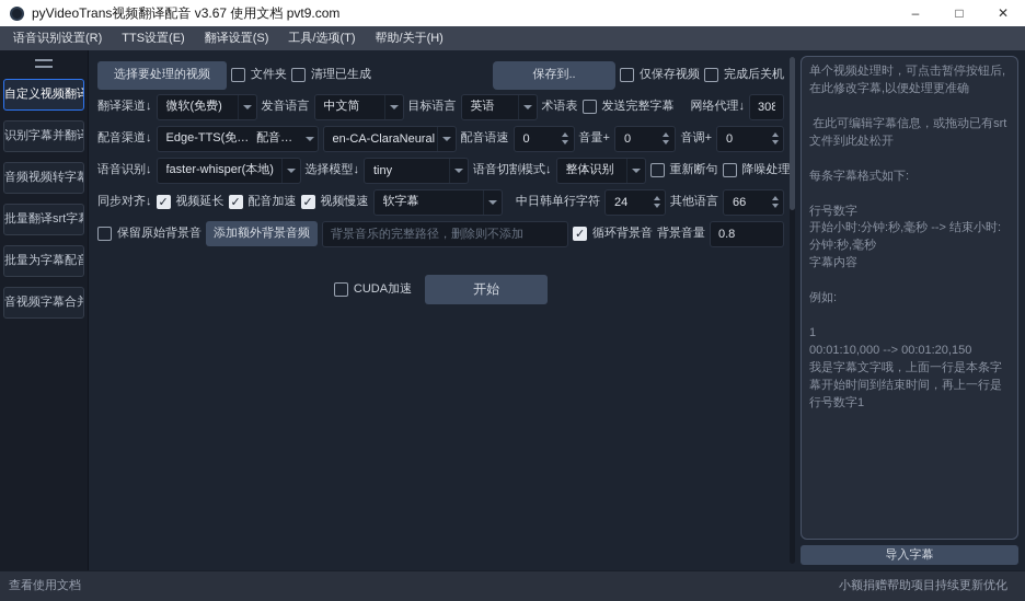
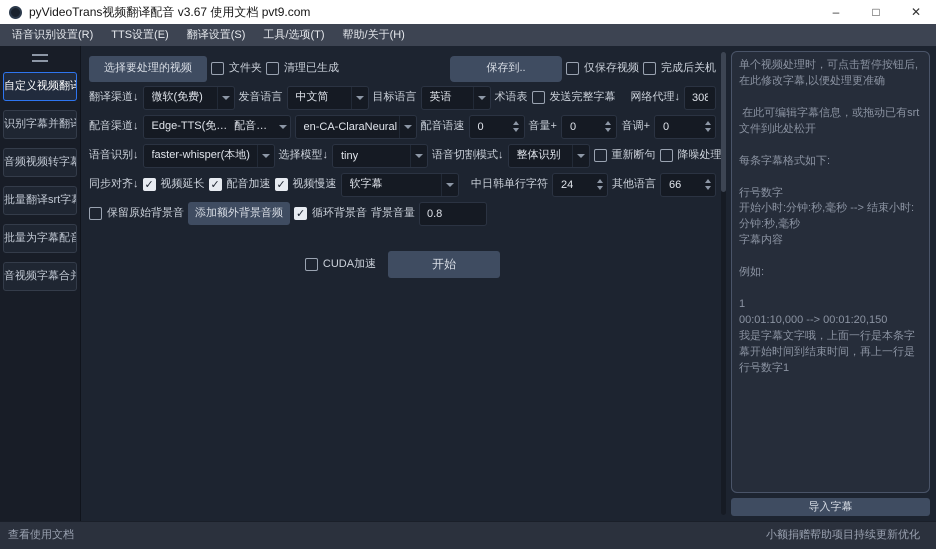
  pyVideoTrans视频翻译配音 v3.67 使用文档 pvt9.com
  –
  □
  ✕
  语音识别设置(R)
  TTS设置(E)
  翻译设置(S)
  工具/选项(T)
  帮助/关于(H)
  自定义视频翻译
  识别字幕并翻译
  音频视频转字幕
  批量翻译srt字幕
  批量为字幕配音
  音视频字幕合并
  选择要处理的视频
  文件夹
  清理已生成
  保存到..
  仅保存视频
  完成后关机
  翻译渠道↓
  微软(免费)
  发音语言
  中文简
  目标语言
  英语
  术语表
  发送完整字幕
  网络代理↓
  308
  配音渠道↓
  Edge-TTS(免费
  配音角色
  en-CA-ClaraNeural
  配音语速
  0
  音量+
  0
  音调+
  0
  语音识别↓
  faster-whisper(本地)
  选择模型↓
  tiny
  语音切割模式↓
  整体识别
  重新断句
  降噪处理
  同步对齐↓
  视频延长
  配音加速
  视频慢速
  软字幕
  中日韩单行字符
  24
  其他语言
  66
  保留原始背景音
  添加额外背景音频
- 背景音乐的完整路径，删除则不添加
  循环背景音
  背景音量
  0.8
  CUDA加速
  开始
  导入字幕
  查看使用文档
  小额捐赠帮助项目持续更新优化
